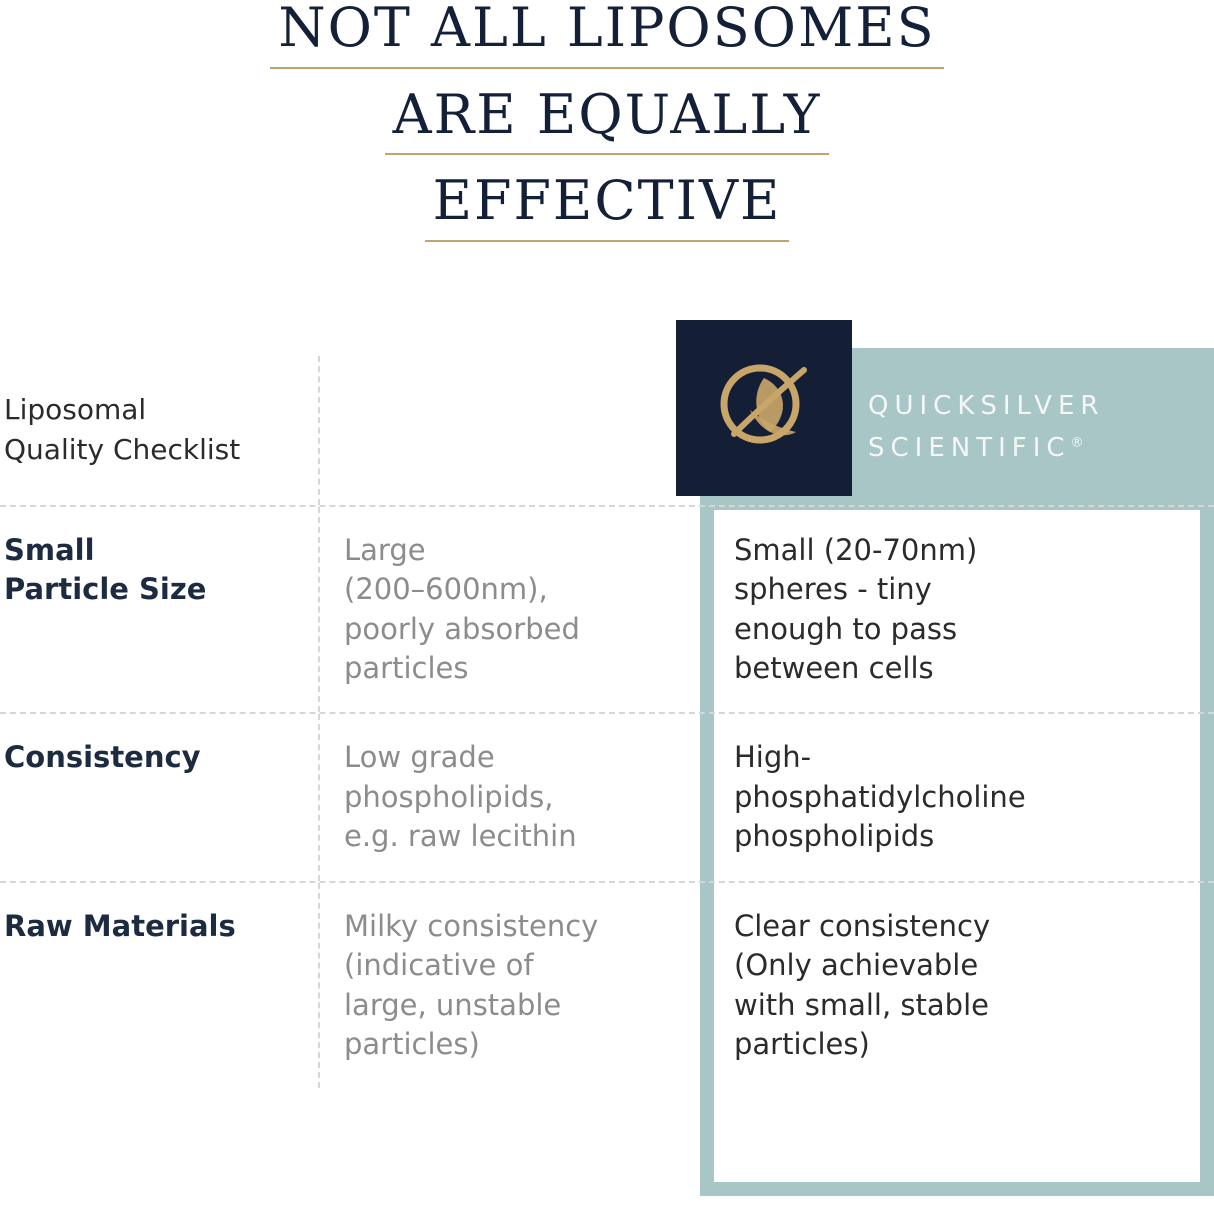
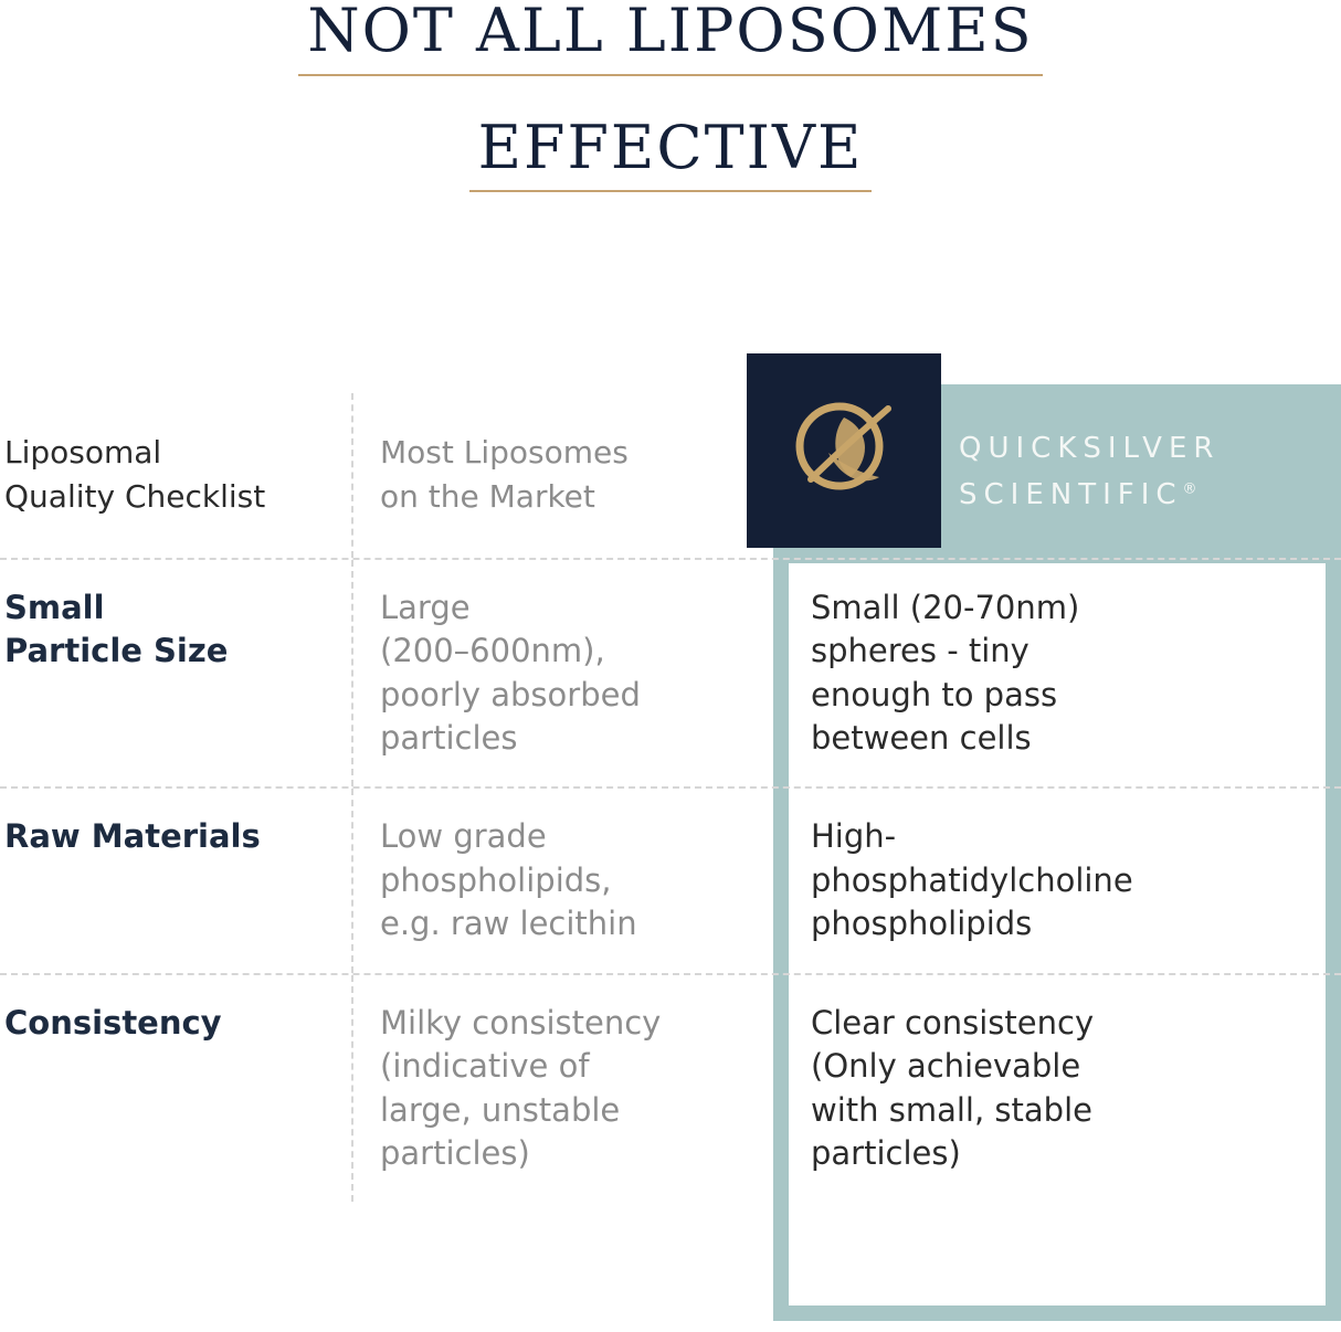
  NOT ALL LIPOSOMES
- ARE EQUALLY
  EFFECTIVE
  QUICKSILVER
  SCIENTIFIC®
  Liposomal
  Quality Checklist
+ Most Liposomes
+ on the Market
  Small
  Particle Size
  Large
  (200–600nm),
  poorly absorbed
  particles
  Small (20-70nm)
  spheres - tiny
  enough to pass
  between cells
- Consistency
+ Raw Materials
  Low grade
  phospholipids,
  e.g. raw lecithin
  High-
  phosphatidylcholine
  phospholipids
- Raw Materials
+ Consistency
  Milky consistency
  (indicative of
  large, unstable
  particles)
  Clear consistency
  (Only achievable
  with small, stable
  particles)
